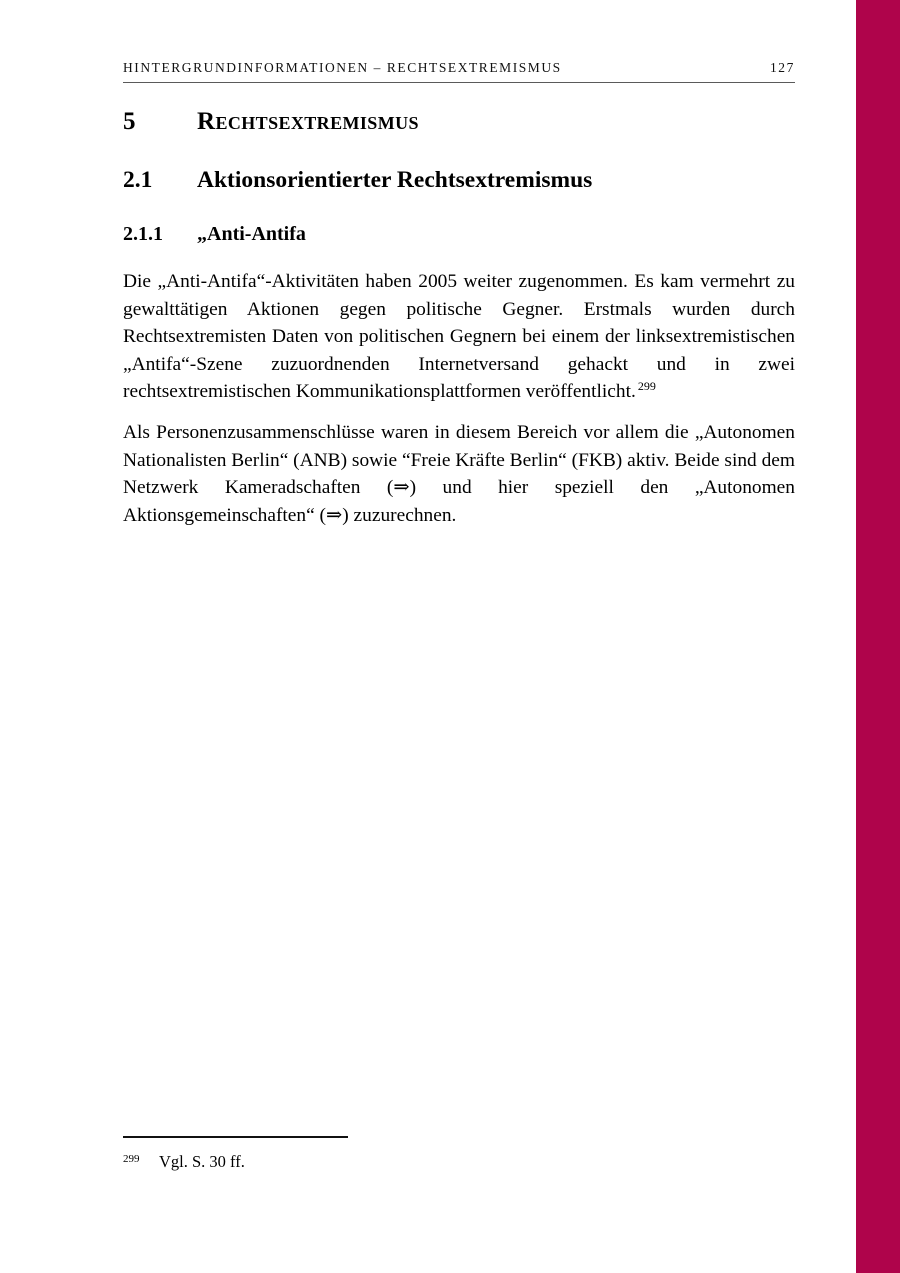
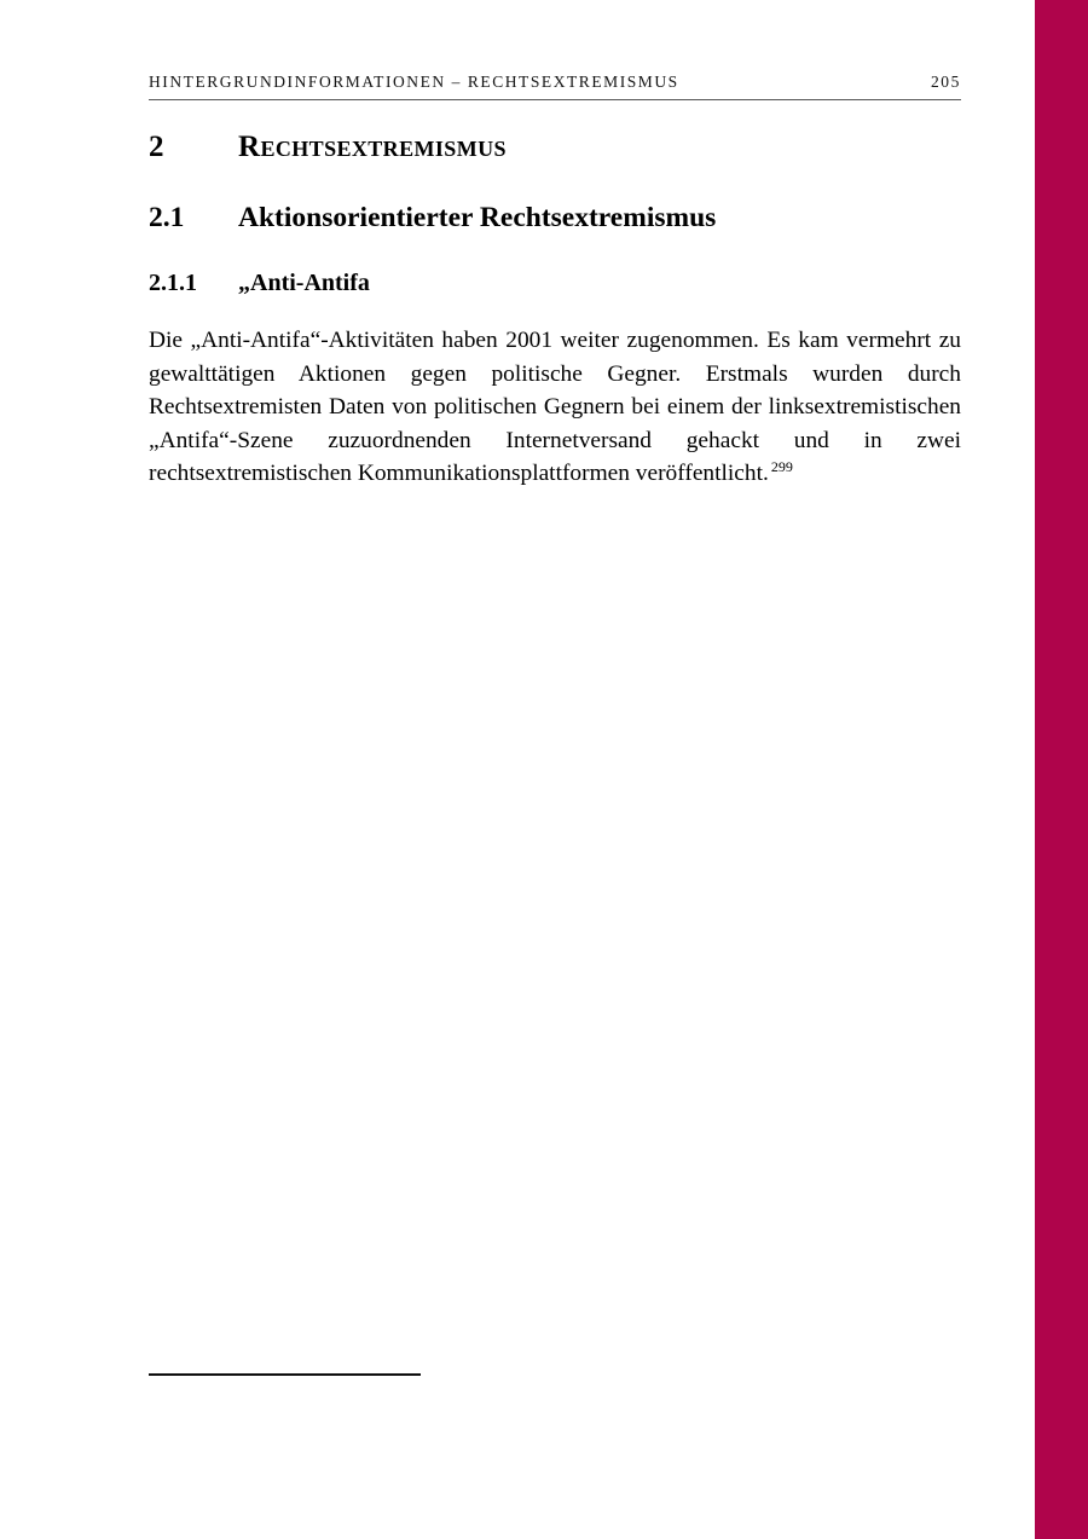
  HINTERGRUNDINFORMATIONEN – RECHTSEXTREMISMUS
- 127
+ 205
- 5
+ 2
  Rechtsextremismus
  2.1
  Aktionsorientierter Rechtsextremismus
  2.1.1
  „Anti-Antifa
- Die „Anti-Antifa“-Aktivitäten haben 2005 weiter zugenommen. Es kam vermehrt zu gewalttätigen Aktionen gegen politische Gegner. Erstmals wurden durch Rechtsextremisten Daten von politischen Gegnern bei einem der linksextremistischen „Antifa“-Szene zuzuordnenden Internetversand gehackt und in zwei rechtsextremistischen Kommunikationsplattformen veröffentlicht. 299
+ Die „Anti-Antifa“-Aktivitäten haben 2001 weiter zugenommen. Es kam vermehrt zu gewalttätigen Aktionen gegen politische Gegner. Erstmals wurden durch Rechtsextremisten Daten von politischen Gegnern bei einem der linksextremistischen „Antifa“-Szene zuzuordnenden Internetversand gehackt und in zwei rechtsextremistischen Kommunikationsplattformen veröffentlicht. 299
- Als Personenzusammenschlüsse waren in diesem Bereich vor allem die „Autonomen Nationalisten Berlin“ (ANB) sowie “Freie Kräfte Berlin“ (FKB) aktiv. Beide sind dem Netzwerk Kameradschaften (⇒) und hier speziell den „Autonomen Aktionsgemeinschaften“ (⇒) zuzurechnen.
- 299
- Vgl. S. 30 ff.
